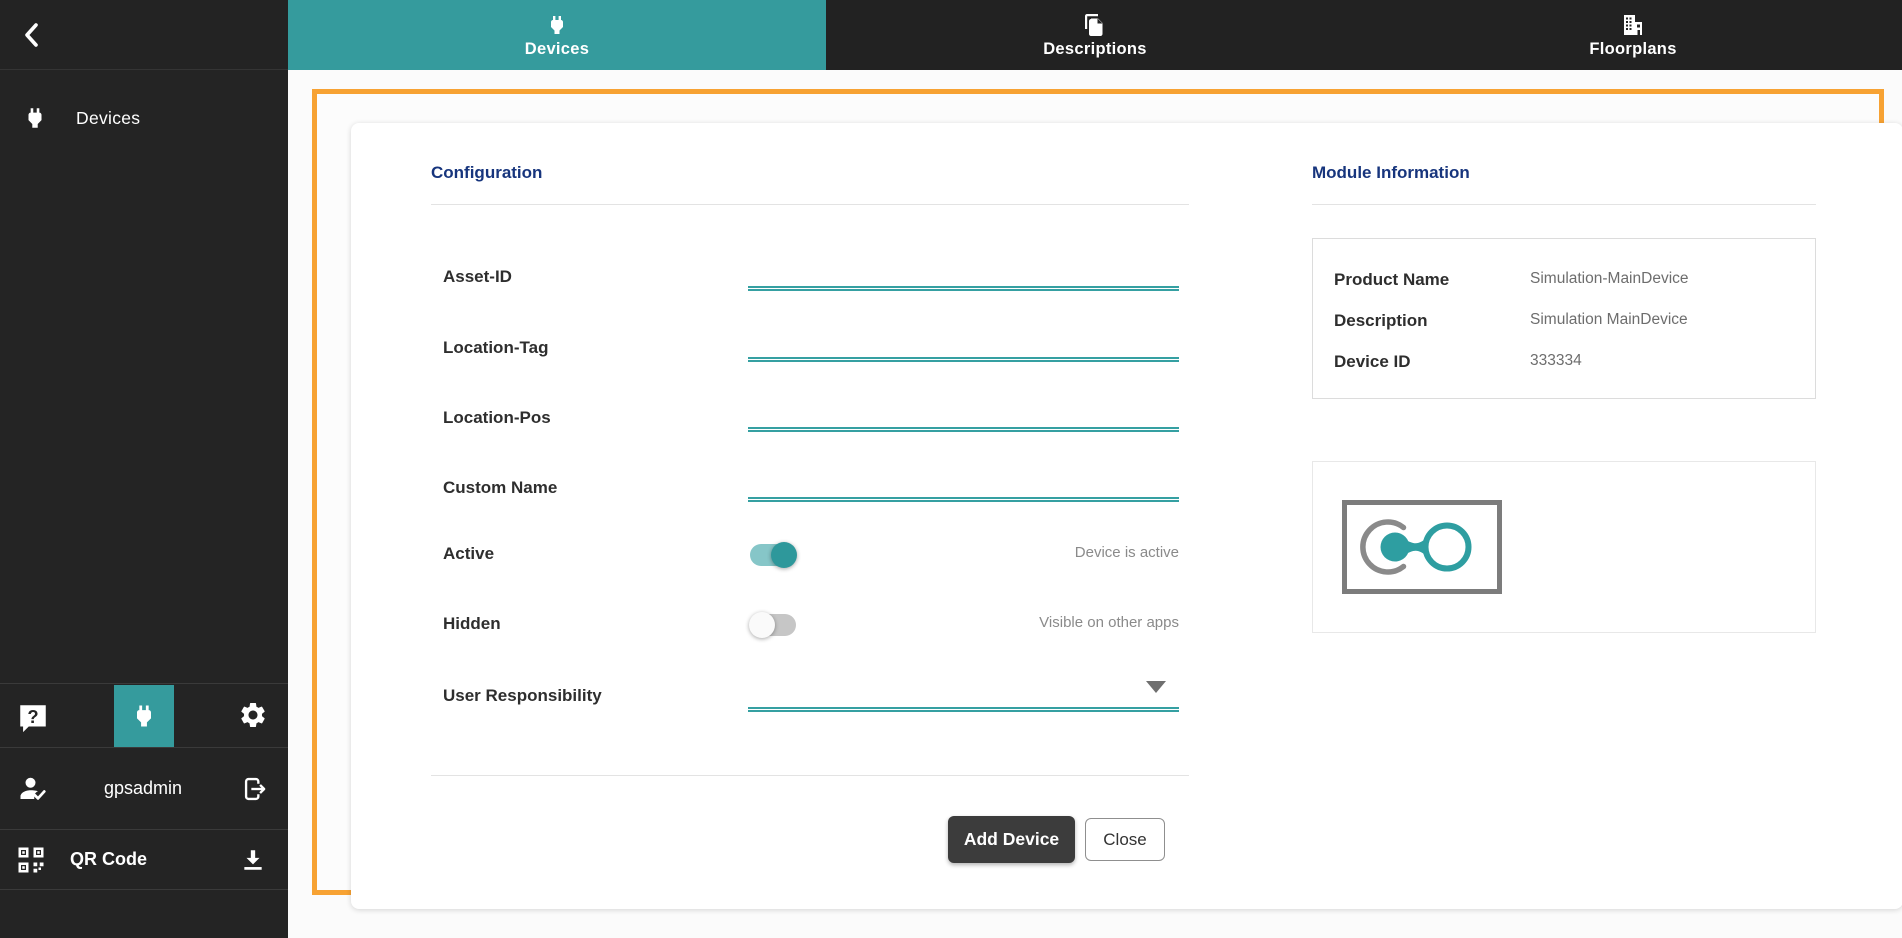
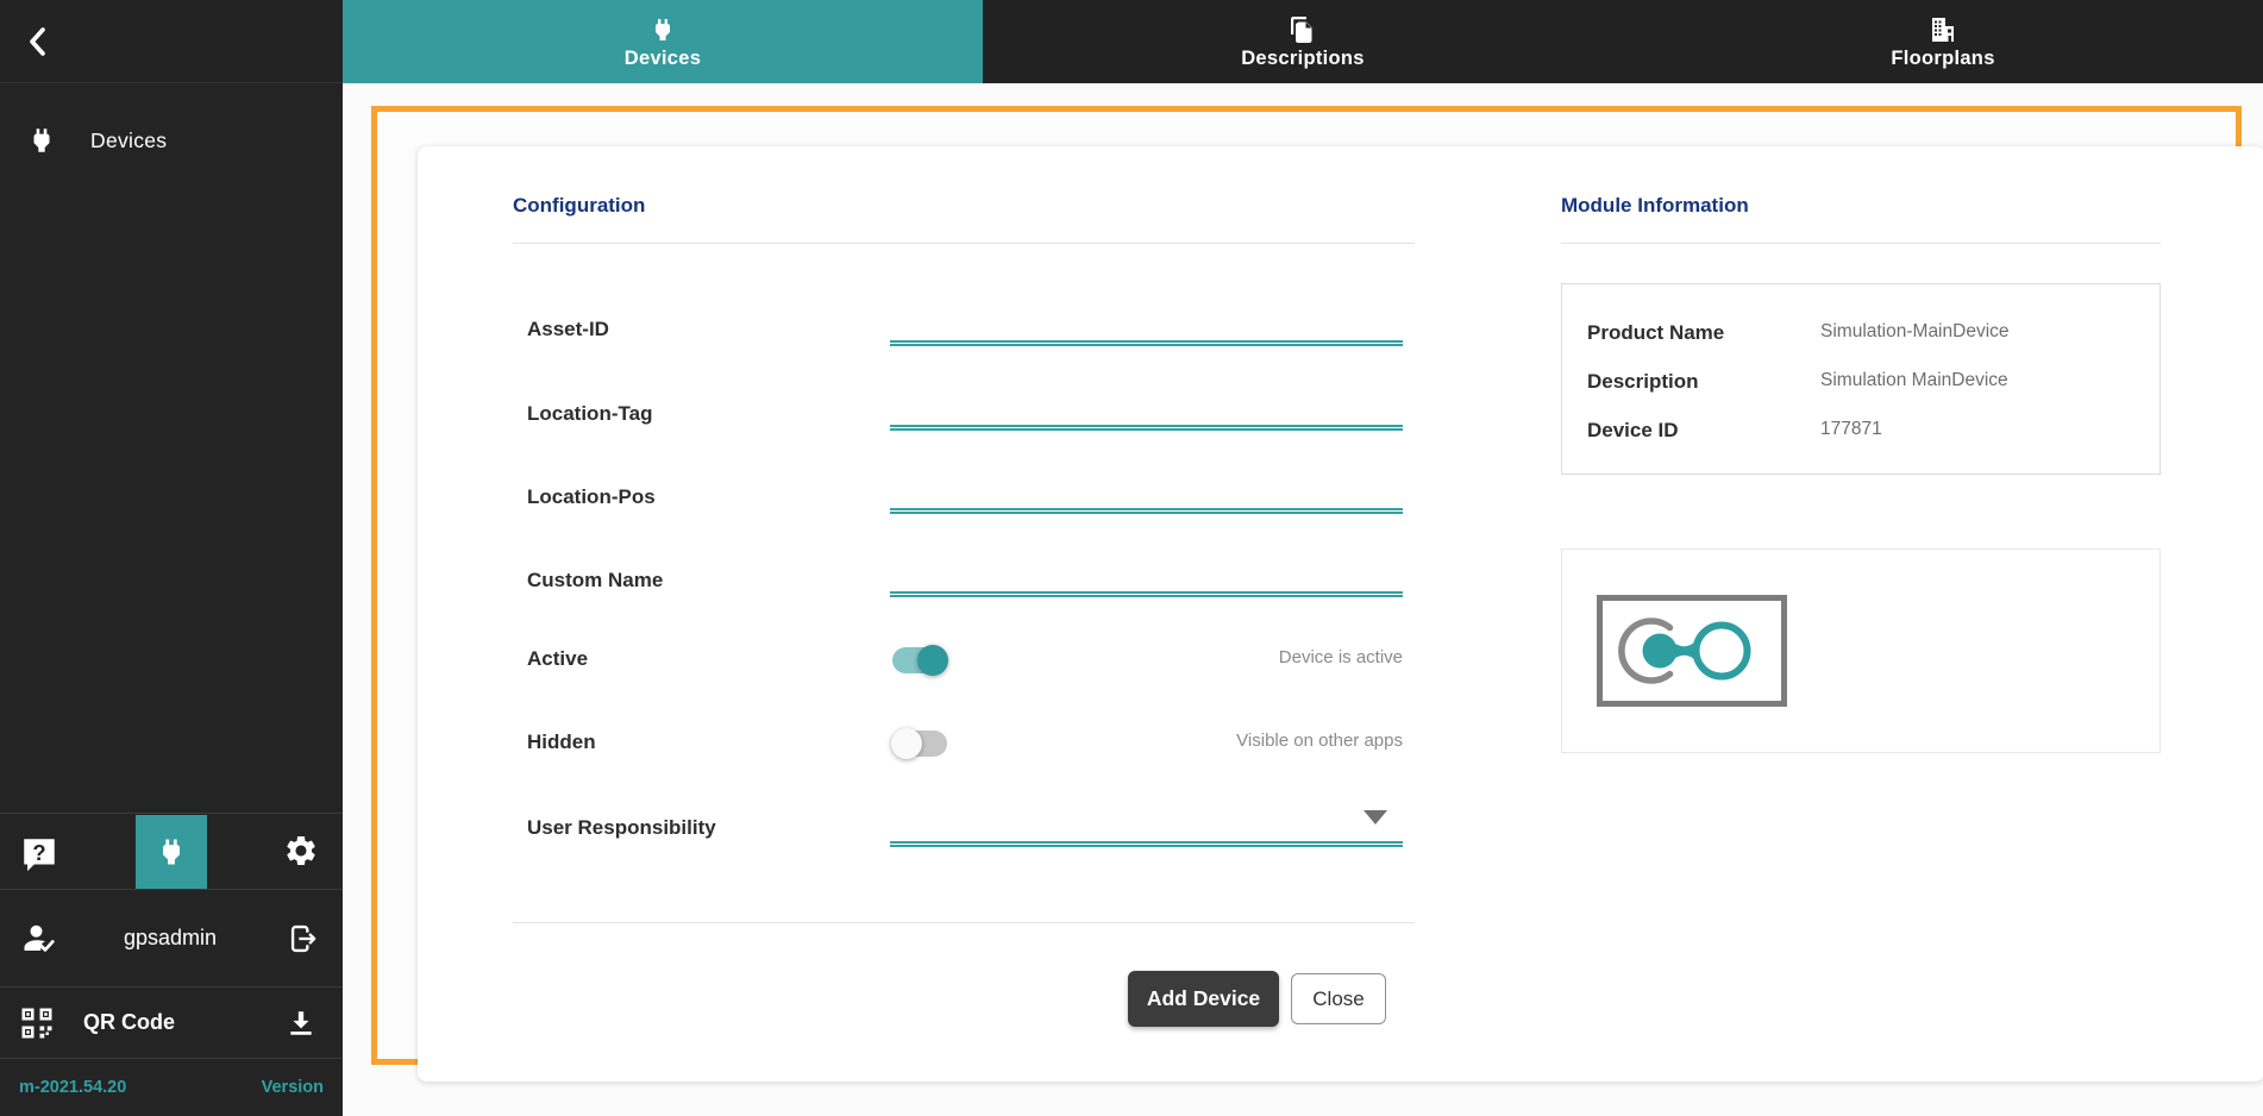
  Devices
  ?
  gpsadmin
  QR Code
+ m-2021.54.20
+ Version
  Devices
  Descriptions
  Floorplans
  Configuration
  Asset-ID
  Location-Tag
  Location-Pos
  Custom Name
  Active
  Device is active
  Hidden
  Visible on other apps
  User Responsibility
  Add Device
  Close
  Module Information
  Product Name
  Simulation-MainDevice
  Description
  Simulation MainDevice
  Device ID
- 333334
+ 177871
